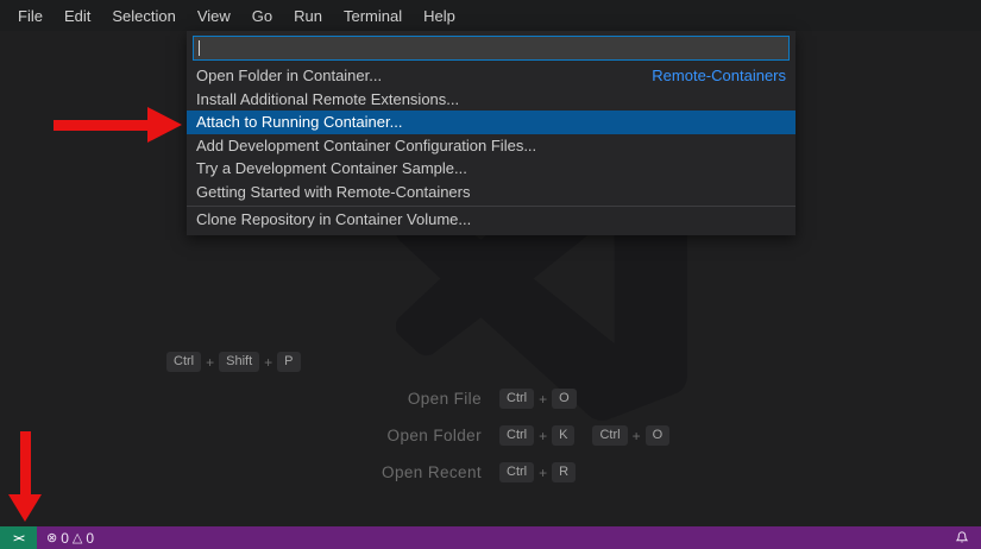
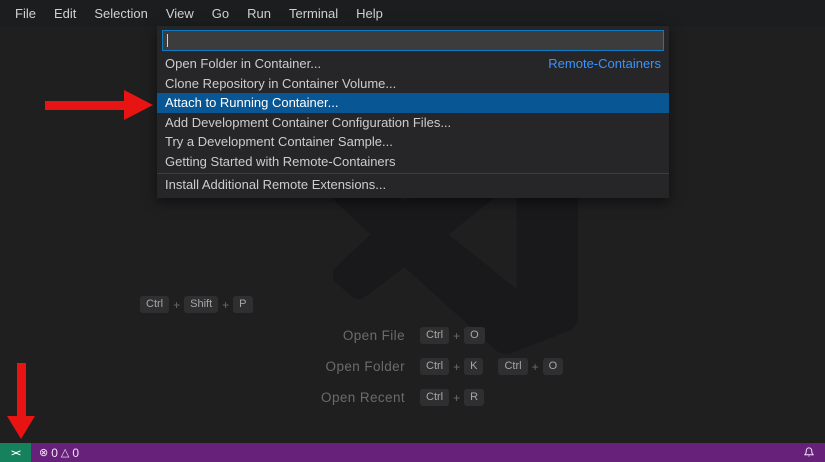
  File
  Edit
  Selection
  View
  Go
  Run
  Terminal
  Help
  Open Folder in Container...
  Remote-Containers
- Install Additional Remote Extensions...
+ Clone Repository in Container Volume...
  Attach to Running Container...
  Add Development Container Configuration Files...
  Try a Development Container Sample...
  Getting Started with Remote-Containers
- Clone Repository in Container Volume...
+ Install Additional Remote Extensions...
  Ctrl
  +
  Shift
  +
  P
  Open File
  Ctrl
  +
  O
  Open Folder
  Ctrl
  +
  K
  Ctrl
  +
  O
  Open Recent
  Ctrl
  +
  R
  ><
  ⊗
  0
  △
  0
